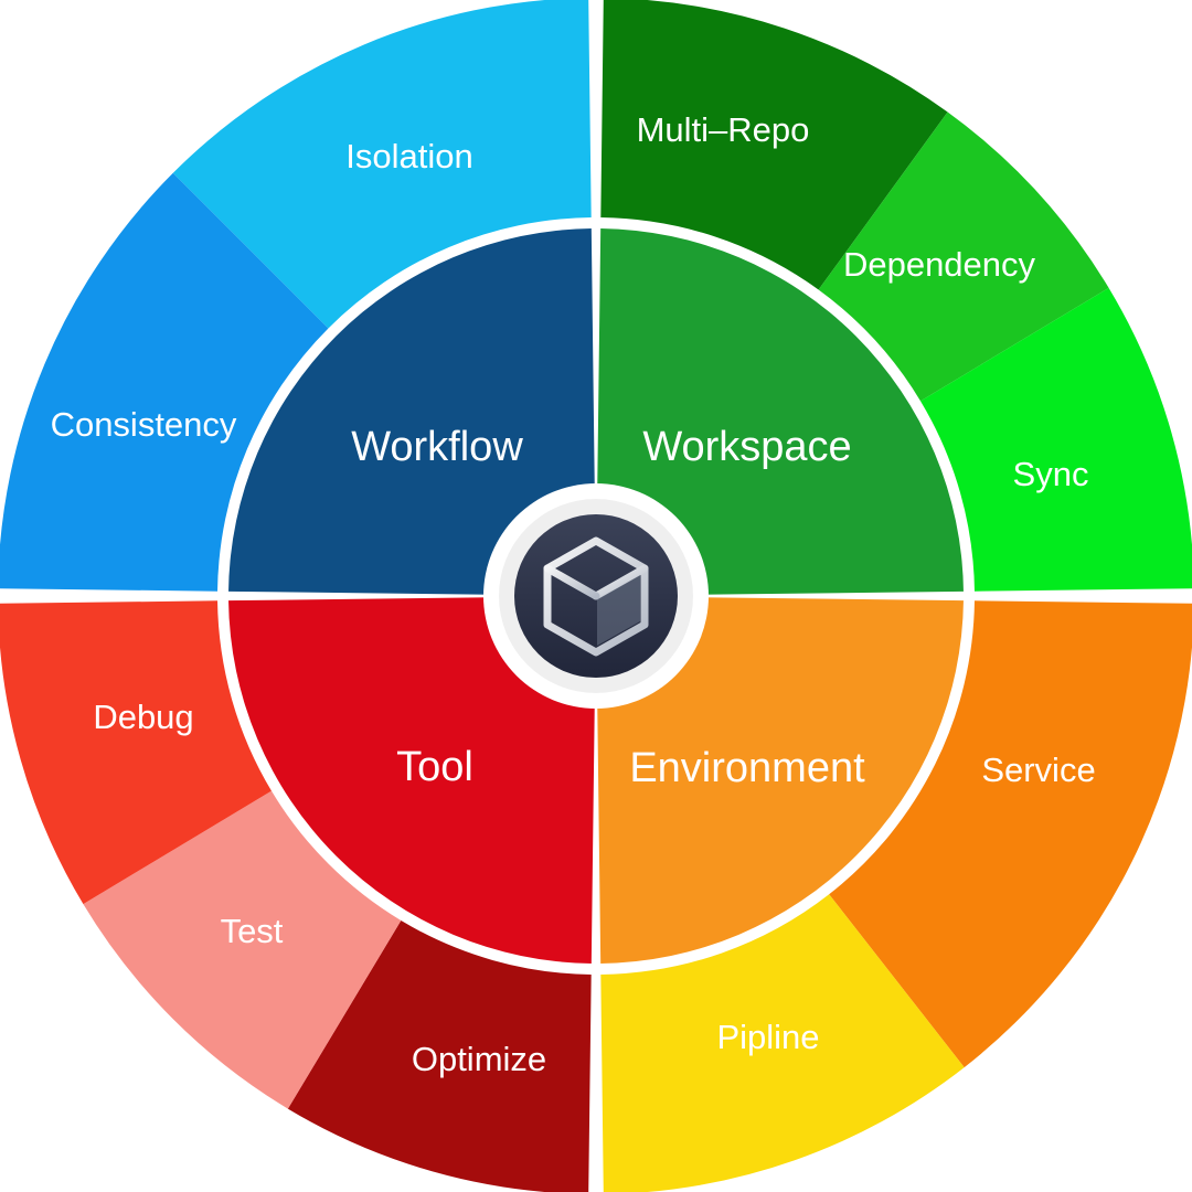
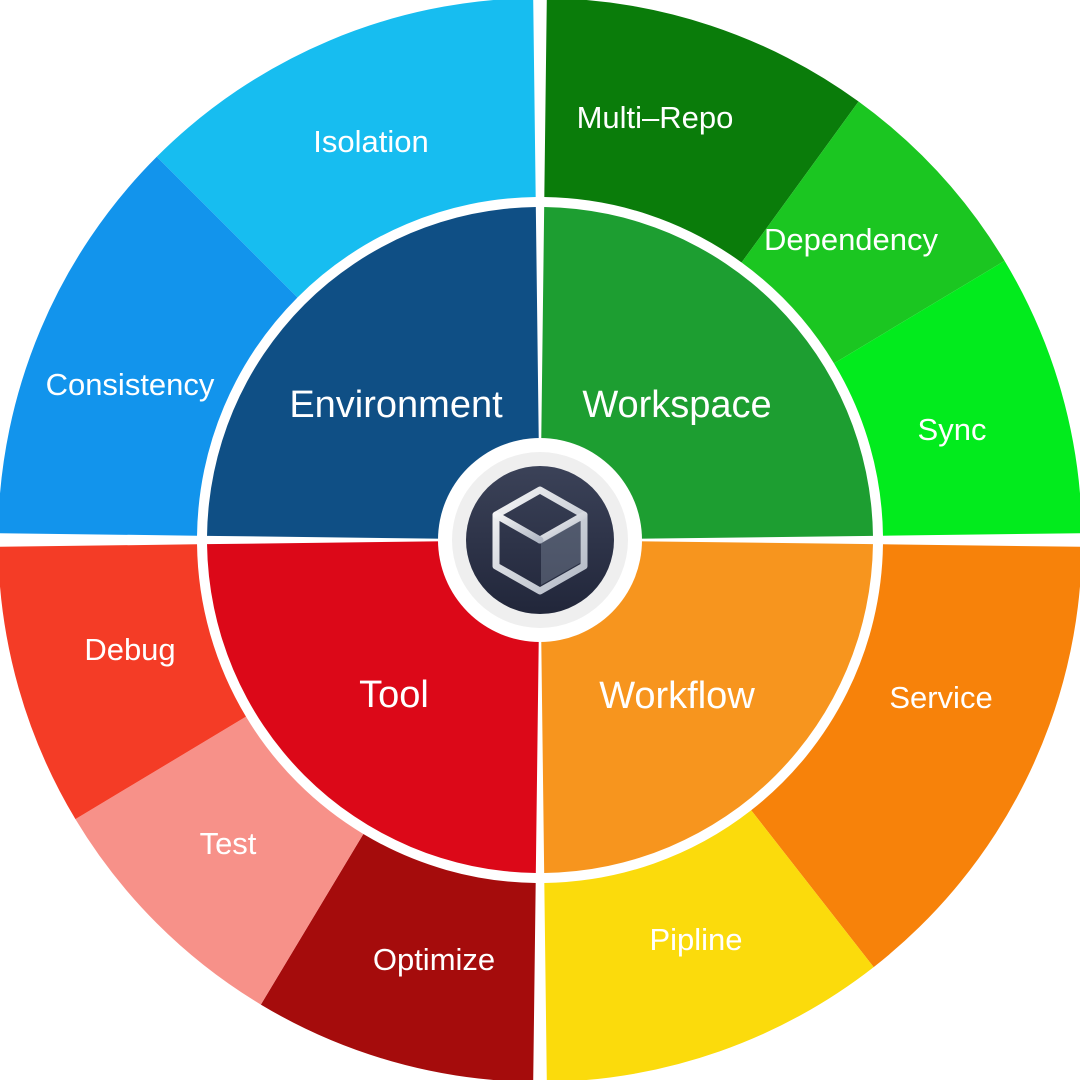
- Workflow
+ Environment
  Workspace
- Environment
+ Workflow
  Tool
  Isolation
  Consistency
  Multi–Repo
  Dependency
  Sync
  Service
  Pipline
  Optimize
  Test
  Debug
